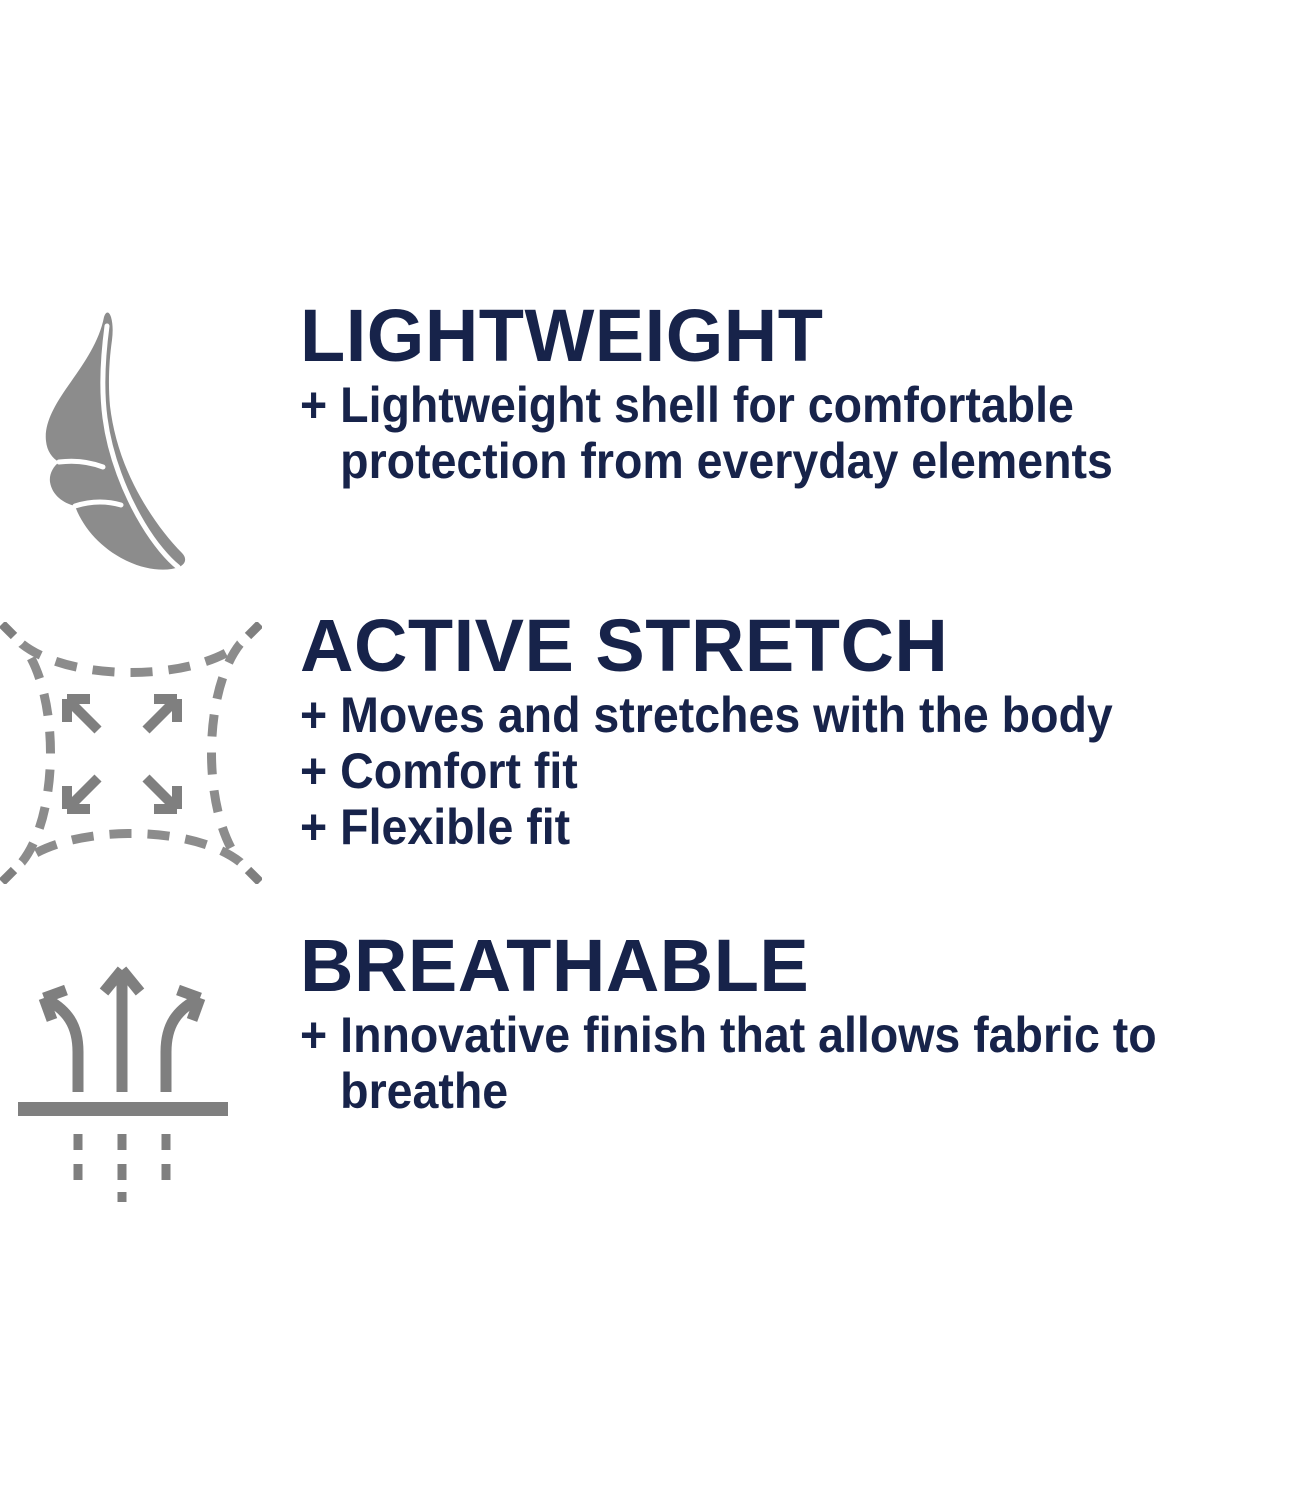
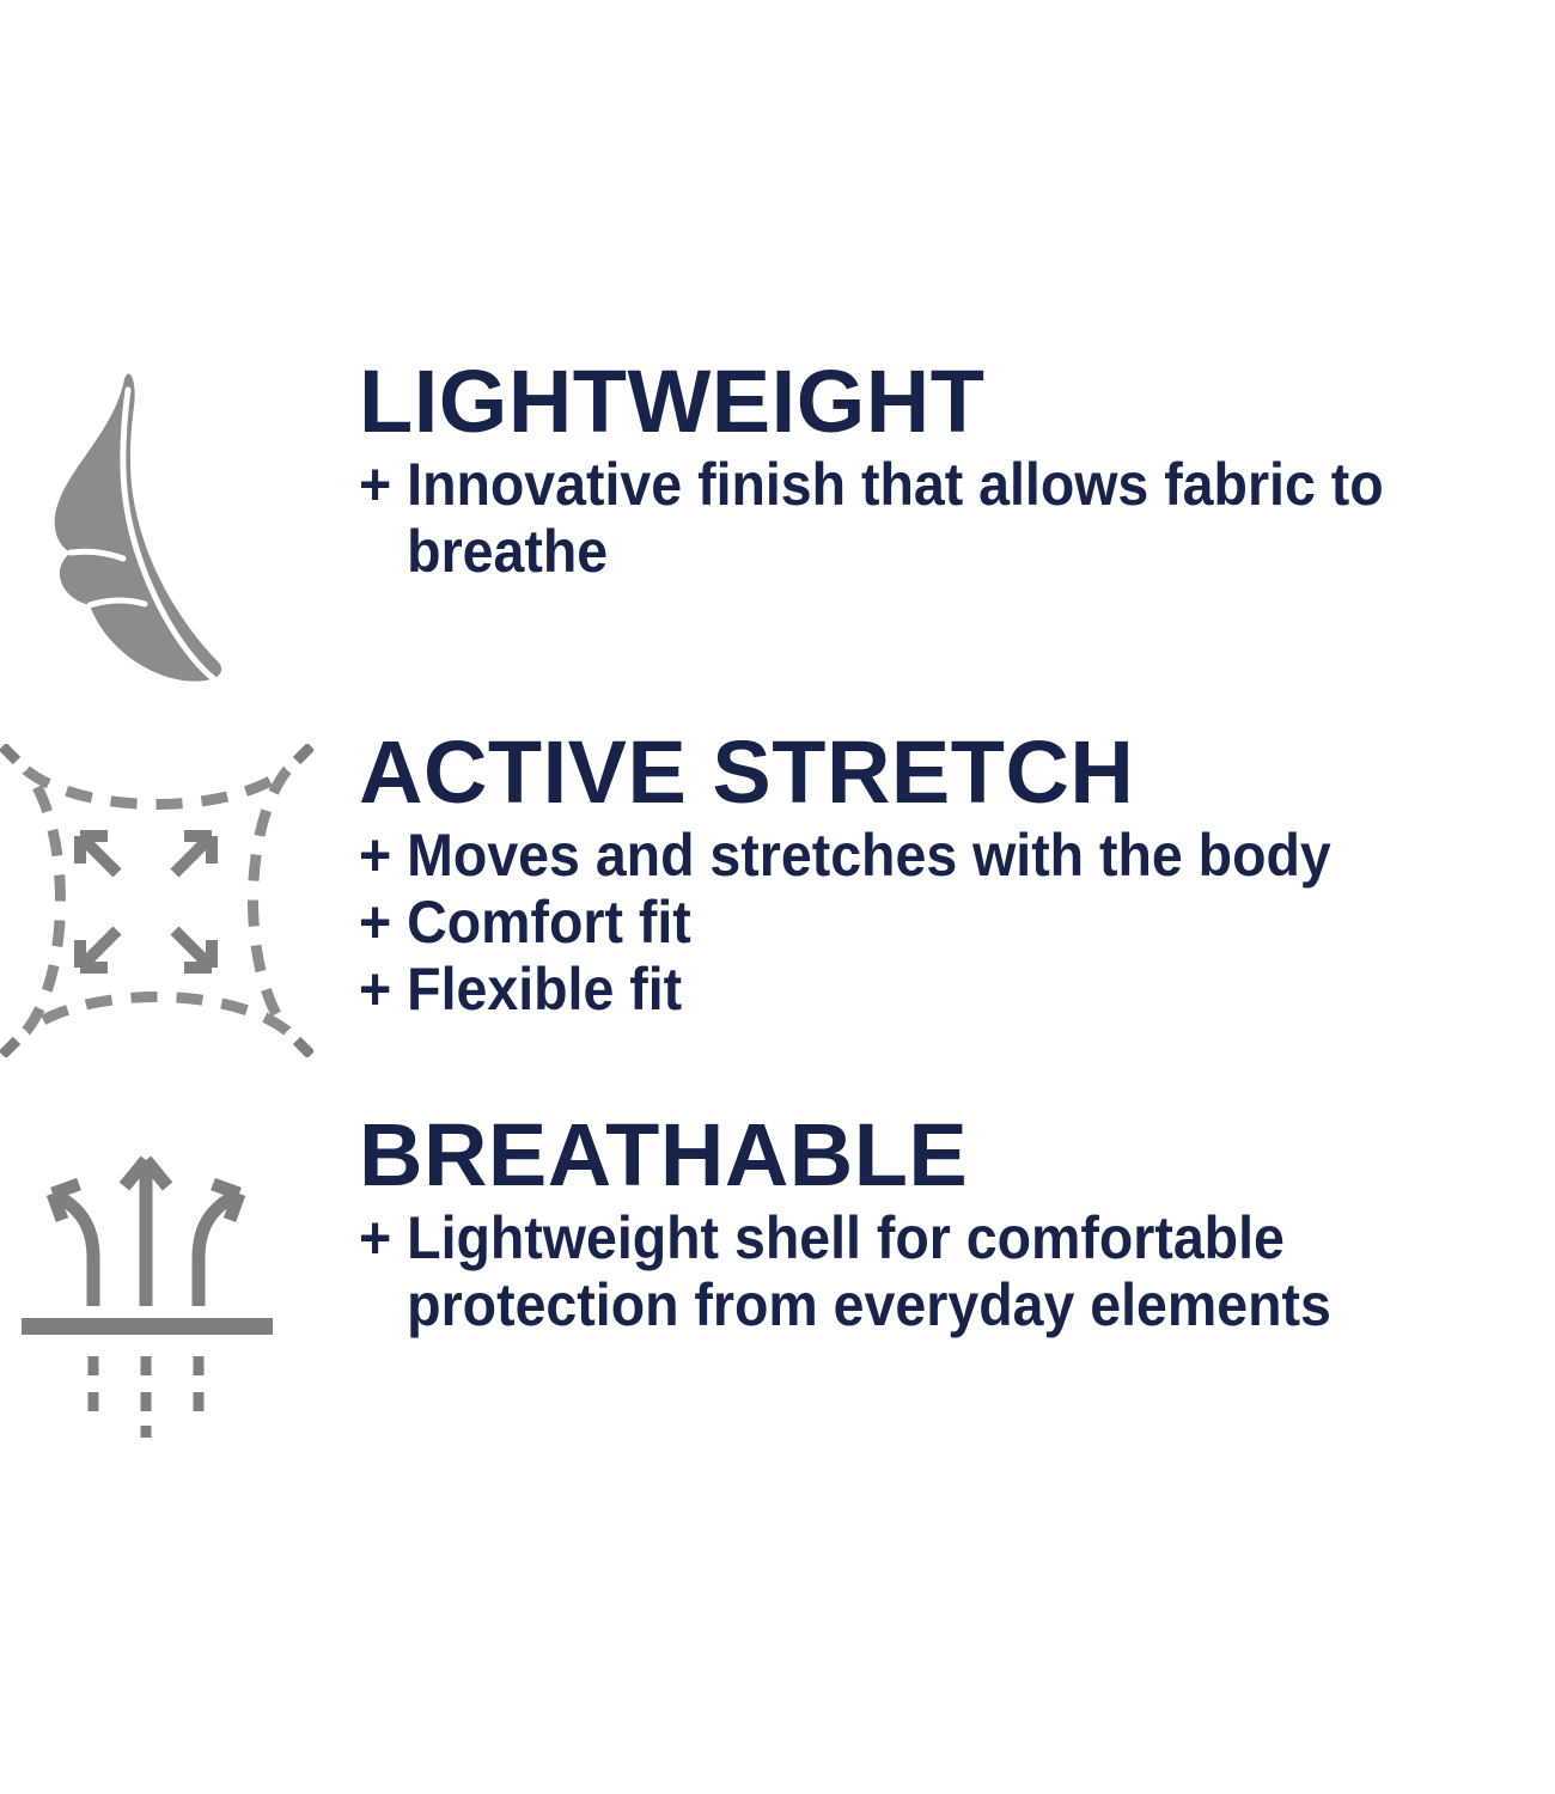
  LIGHTWEIGHT
  +
- Lightweight shell for comfortable protection from everyday elements
+ Innovative finish that allows fabric to breathe
  ACTIVE STRETCH
  +
  Moves and stretches with the body
  +
  Comfort fit
  +
  Flexible fit
  BREATHABLE
  +
- Innovative finish that allows fabric to breathe
+ Lightweight shell for comfortable protection from everyday elements
